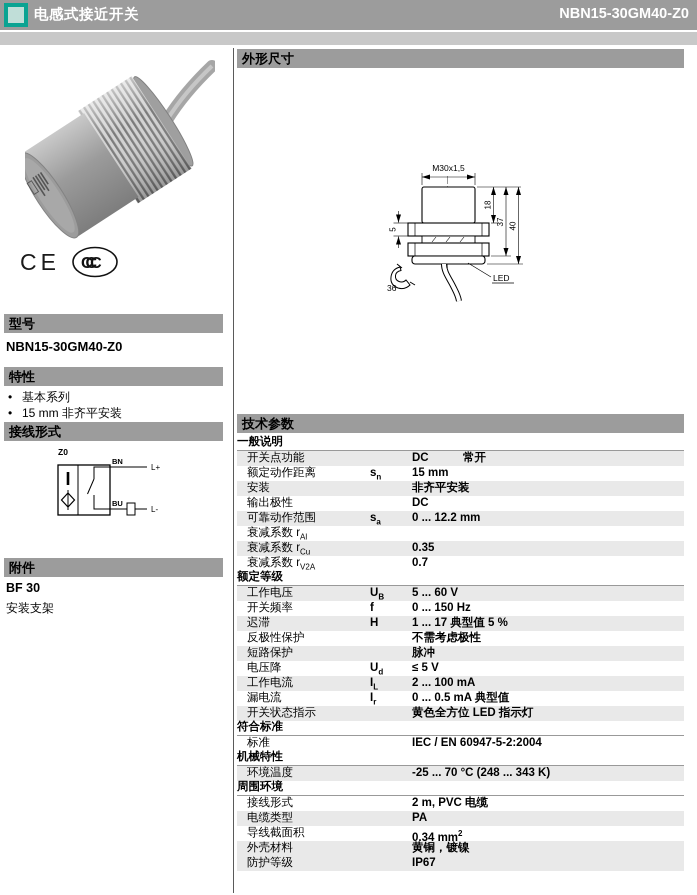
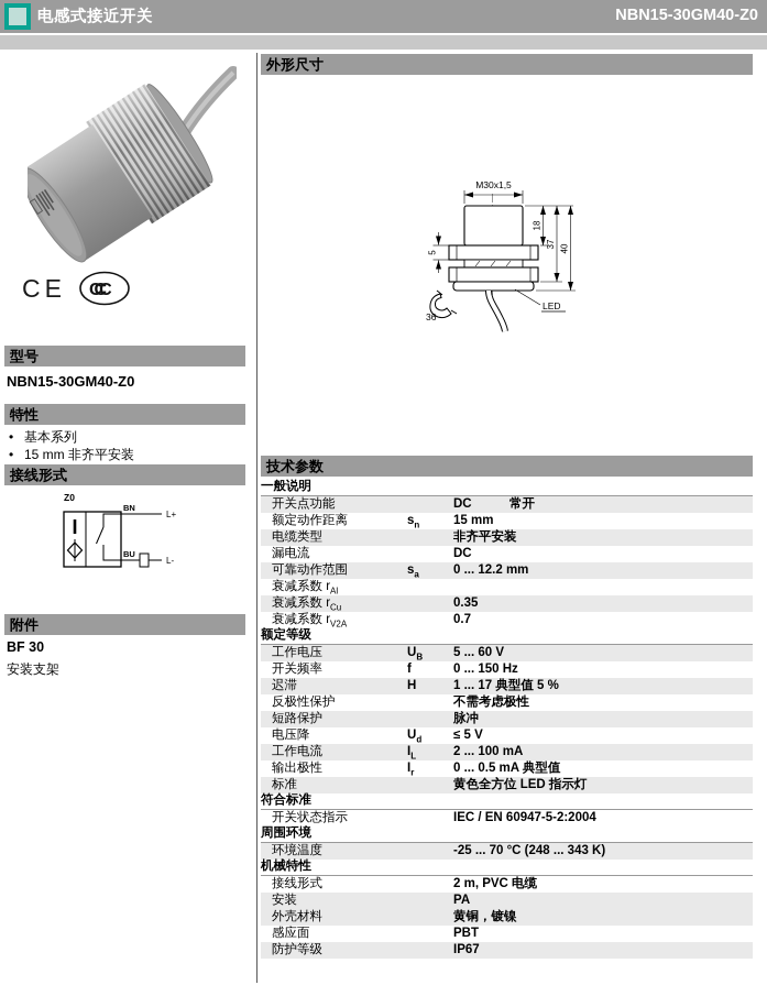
  电感式接近开关
  NBN15-30GM40-Z0
  CE
  CCC
  型号
  NBN15-30GM40-Z0
  特性
  •
  基本系列
  •
  15 mm 非齐平安装
  接线形式
  Z0
  BN
  BU
  L+
  L-
  附件
  BF 30
  安装支架
  外形尺寸
  M30x1,5
  36
  LED
  技术参数
  一般说明
  开关点功能
  DC 常开
  额定动作距离
  sn
  15 mm
- 安装
+ 电缆类型
  非齐平安装
- 输出极性
+ 漏电流
  DC
  可靠动作范围
  sa
  0 ... 12.2 mm
  衰减系数 rAl
  衰减系数 rCu
  0.35
  衰减系数 rV2A
  0.7
  额定等级
  工作电压
  UB
  5 ... 60 V
  开关频率
  f
  0 ... 150 Hz
  迟滞
  H
  1 ... 17 典型值 5 %
  反极性保护
  不需考虑极性
  短路保护
  脉冲
  电压降
  Ud
  ≤ 5 V
  工作电流
  IL
  2 ... 100 mA
- 漏电流
+ 输出极性
  Ir
  0 ... 0.5 mA 典型值
- 开关状态指示
+ 标准
  黄色全方位 LED 指示灯
  符合标准
- 标准
+ 开关状态指示
  IEC / EN 60947-5-2:2004
- 机械特性
+ 周围环境
  环境温度
  -25 ... 70 °C (248 ... 343 K)
- 周围环境
+ 机械特性
  接线形式
  2 m, PVC 电缆
- 电缆类型
+ 安装
  PA
- 导线截面积
- 0.34 mm2
  外壳材料
  黄铜，镀镍
+ 感应面
+ PBT
  防护等级
  IP67
